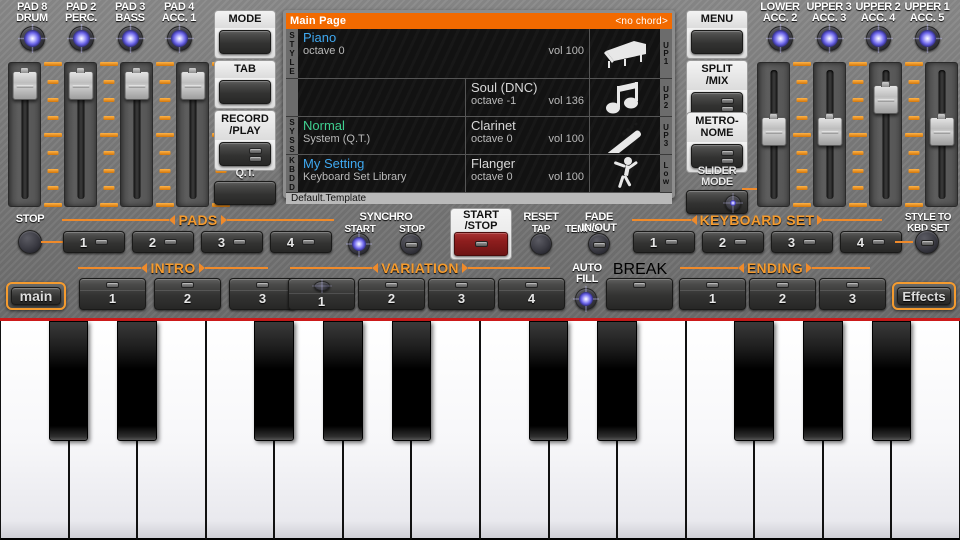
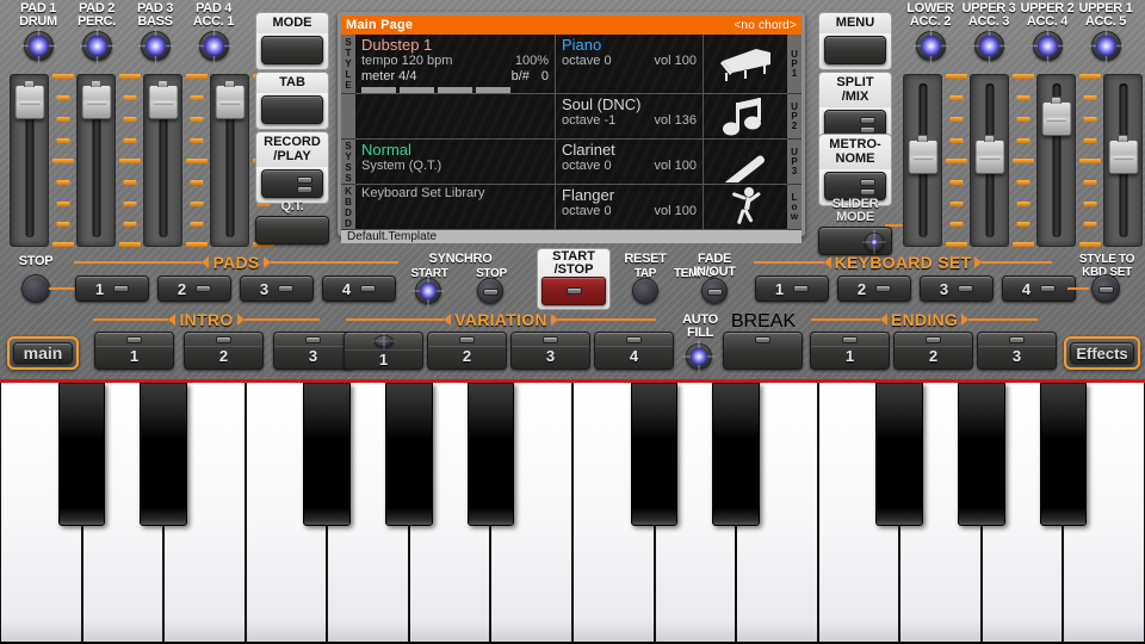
- PAD 8
+ PAD 1
  DRUM
  PAD 2
  PERC.
  PAD 3
  BASS
  PAD 4
  ACC. 1
  LOWER
  ACC. 2
  UPPER 3
  ACC. 3
  UPPER 2
  ACC. 4
  UPPER 1
  ACC. 5
  MODE
  TAB
  RECORD
  /PLAY
  Q.T.
  Main Page
  <no chord>
  S
  T
  Y
  L
  E
  S
  Y
  S
  S
  K
  B
  D
  D
+ Dubstep 1
+ tempo 120 bpm
+ 100%
+ meter 4/4
+ b/# 0
  Piano
  octave 0
  vol 100
  Soul (DNC)
  octave -1
  vol 136
  Normal
  System (Q.T.)
  Clarinet
  octave 0
  vol 100
- My Setting
  Keyboard Set Library
  Flanger
  octave 0
  vol 100
  U
  P
  1
  U
  P
  2
  U
  P
  3
  L
  o
  w
  Default.Template
  MENU
  SPLIT
  /MIX
  METRO-
  NOME
  SLIDER
  MODE
  STOP
  PADS
  1
  2
  3
  4
  SYNCHRO
  START
  STOP
  START
  /STOP
  RESET
  TAP
  TEMPO
  FADE
  IN/OUT
  KEYBOARD SET
  1
  2
  3
  4
  STYLE TO
  KBD SET
  main
  INTRO
  1
  2
  3
  VARIATION
  1
  2
  3
  4
  AUTO
  FILL
  BREAK
  ENDING
  1
  2
  3
  Effects
